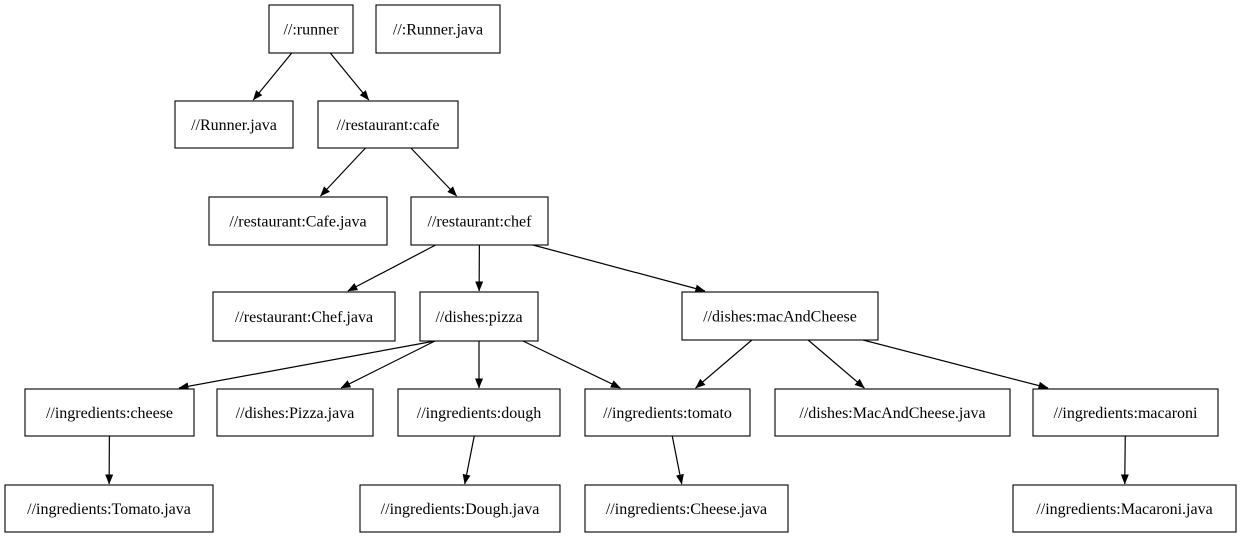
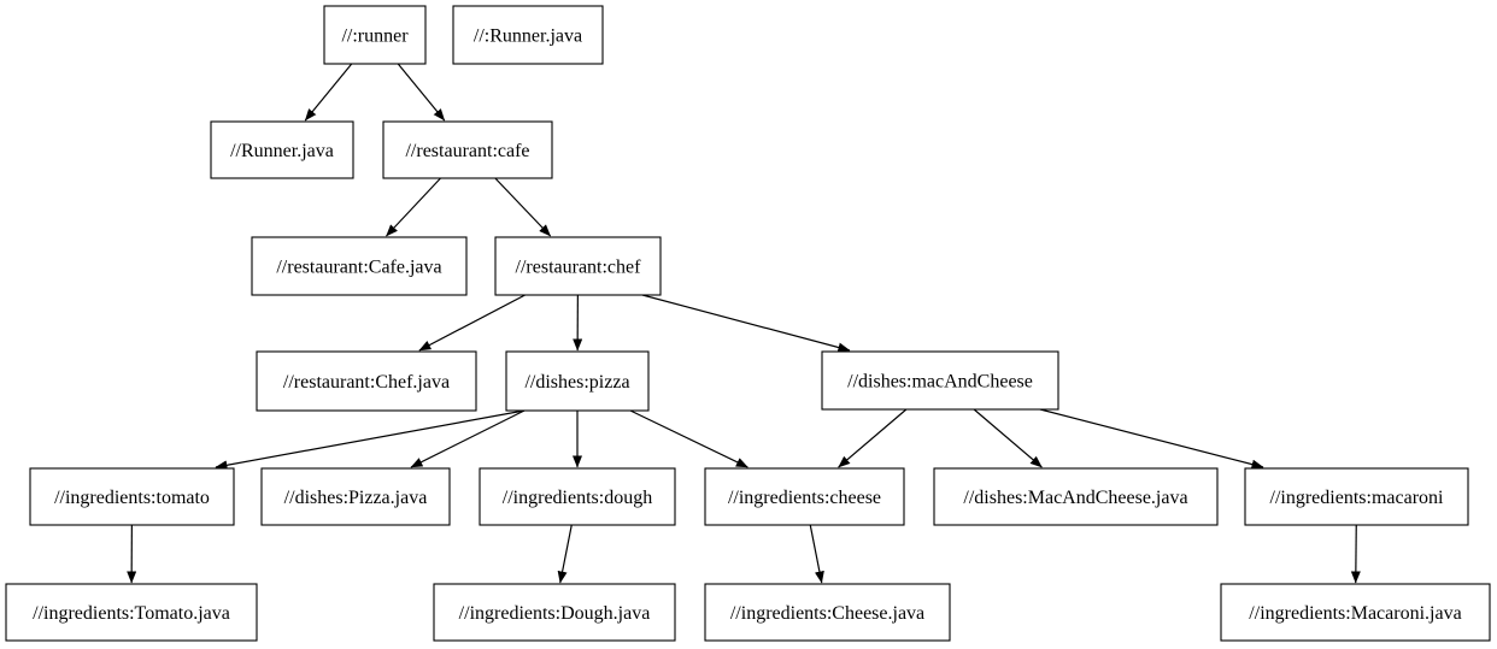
  //:runner
  //:Runner.java
  //Runner.java
  //restaurant:cafe
  //restaurant:Cafe.java
  //restaurant:chef
  //restaurant:Chef.java
  //dishes:pizza
  //dishes:macAndCheese
- //ingredients:cheese
+ //ingredients:tomato
  //dishes:Pizza.java
  //ingredients:dough
- //ingredients:tomato
+ //ingredients:cheese
  //dishes:MacAndCheese.java
  //ingredients:macaroni
  //ingredients:Tomato.java
  //ingredients:Dough.java
  //ingredients:Cheese.java
  //ingredients:Macaroni.java
